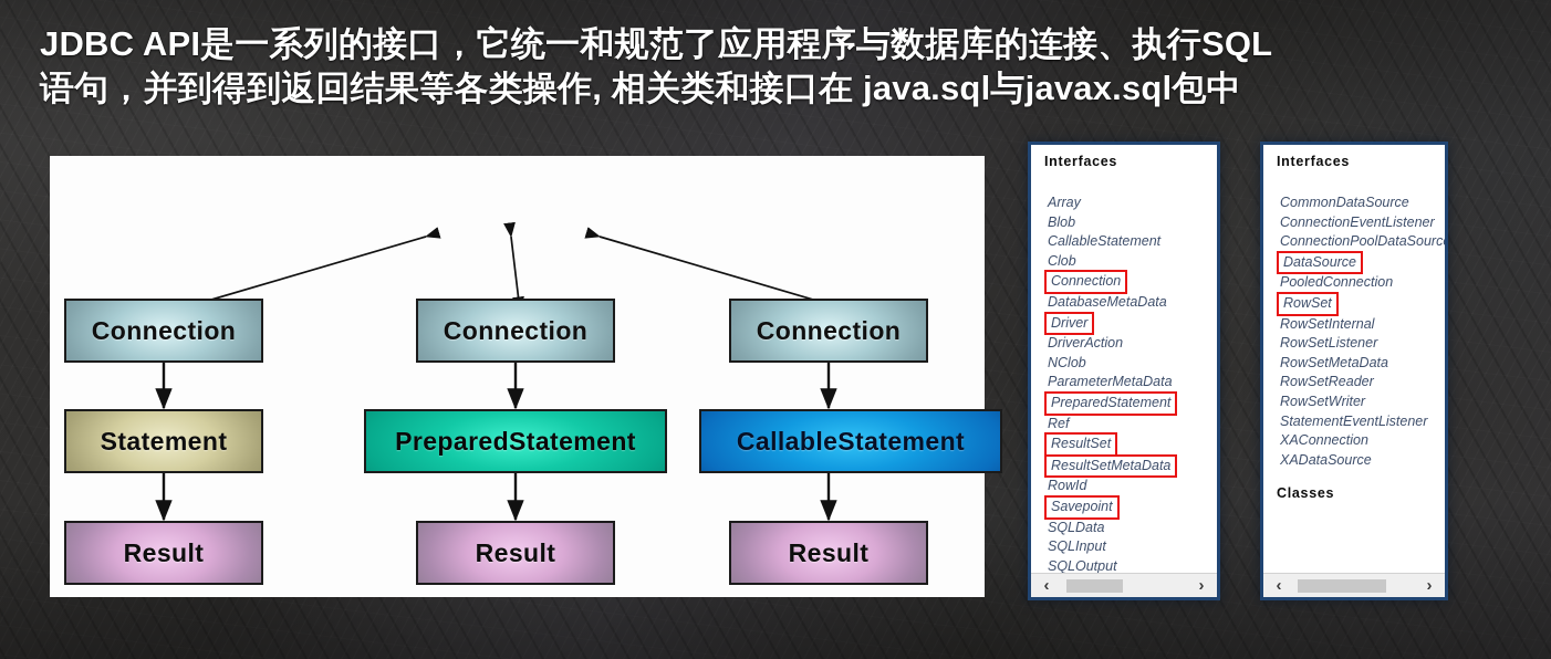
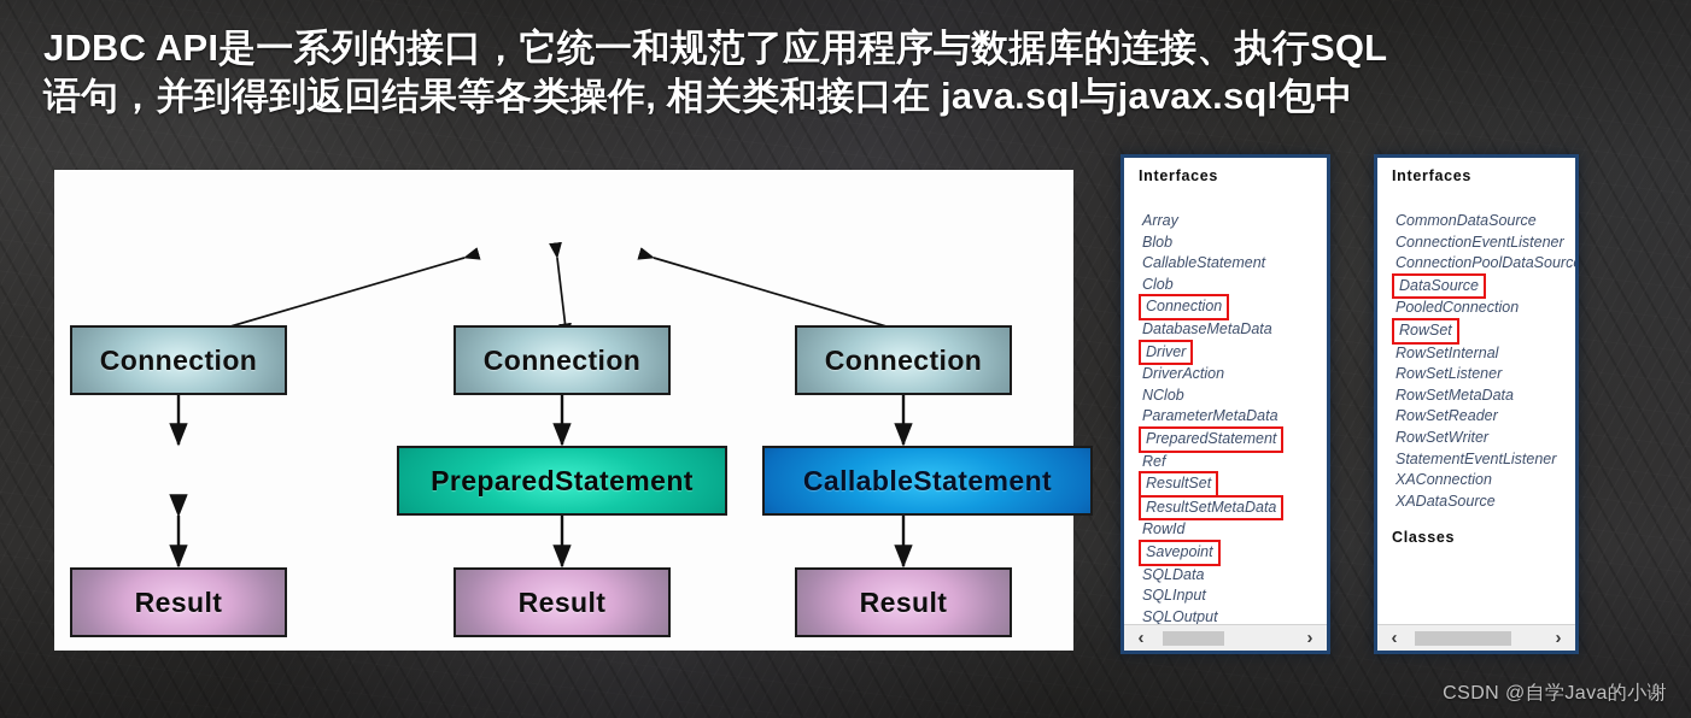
  JDBC API是一系列的接口，它统一和规范了应用程序与数据库的连接、执行SQL
  语句，并到得到返回结果等各类操作, 相关类和接口在 java.sql与javax.sql包中
  Connection
  Connection
  Connection
- Statement
  PreparedStatement
  CallableStatement
  Result
  Result
  Result
  Interfaces
  Array
  Blob
  CallableStatement
  Clob
  Connection
  DatabaseMetaData
  Driver
  DriverAction
  NClob
  ParameterMetaData
  PreparedStatement
  Ref
  ResultSet
  ResultSetMetaData
  RowId
  Savepoint
  SQLData
  SQLInput
  SQLOutput
  ‹
  ›
  Interfaces
  CommonDataSource
  ConnectionEventListener
  ConnectionPoolDataSourc
  DataSource
  PooledConnection
  RowSet
  RowSetInternal
  RowSetListener
  RowSetMetaData
  RowSetReader
  RowSetWriter
  StatementEventListener
  XAConnection
  XADataSource
  Classes
  ‹
  ›
+ CSDN @自学Java的小谢
